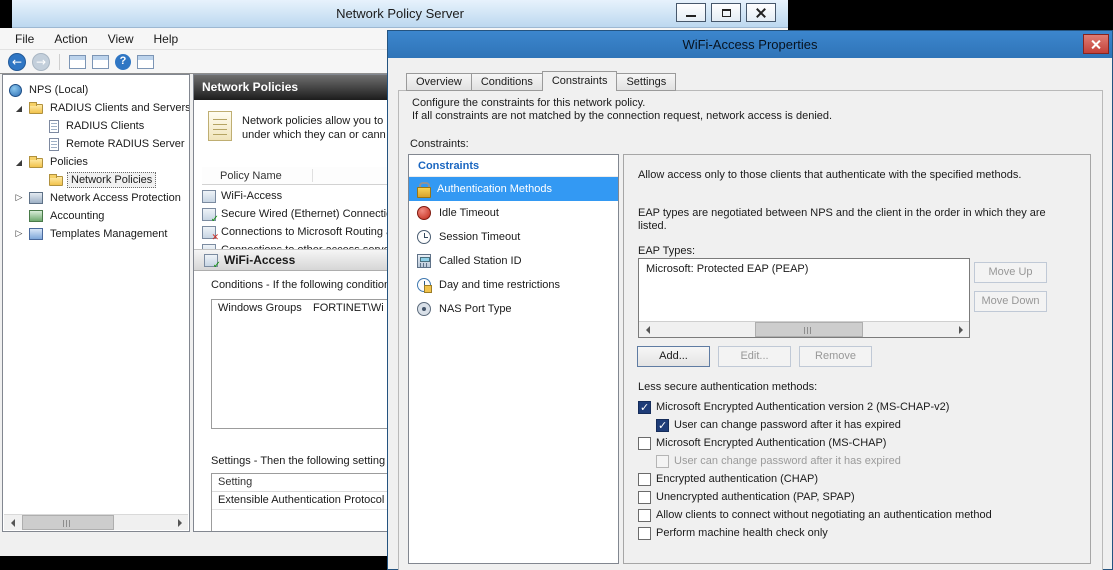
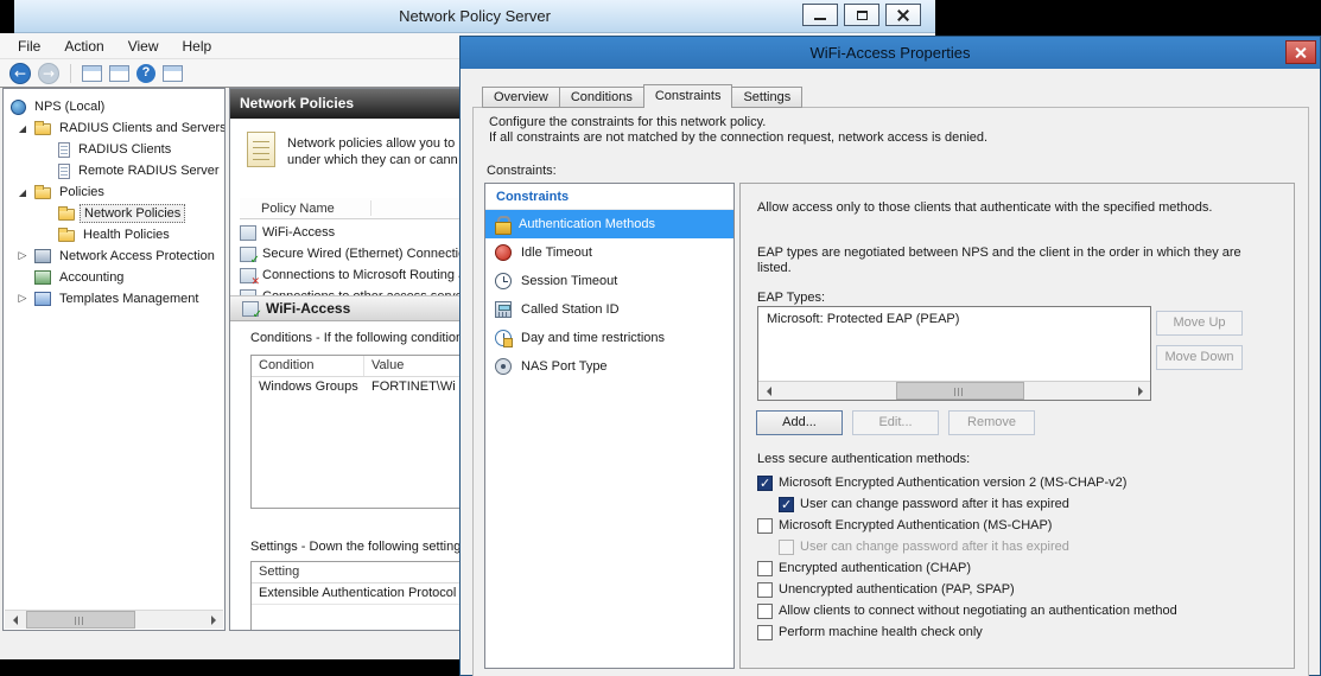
  Network Policy Server
  File
  Action
  View
  Help
  ←
  →
  ?
  NPS (Local)
  RADIUS Clients and Servers
  RADIUS Clients
  Remote RADIUS Server
  Policies
  Network Policies
+ Health Policies
  Network Access Protection
  Accounting
  Templates Management
  Network Policies
  Network policies allow you to
  under which they can or cann
  Policy Name
  WiFi-Access
  Secure Wired (Ethernet) Connecti
  Connections to Microsoft Routing
  WiFi-Access
  Conditions - If the following conditio
+ Condition
+ Value
  Windows Groups
  FORTINET\Wi
- Settings - Then the following setting
+ Settings - Down the following setting
  Setting
  Extensible Authentication Protocol
  WiFi-Access Properties
  Overview
  Conditions
  Constraints
  Settings
  Configure the constraints for this network policy.
  If all constraints are not matched by the connection request, network access is denied.
  Constraints:
  Constraints
  Authentication Methods
  Idle Timeout
  Session Timeout
  Called Station ID
  Day and time restrictions
  NAS Port Type
  Allow access only to those clients that authenticate with the specified methods.
  EAP types are negotiated between NPS and the client in the order in which they are
  listed.
  EAP Types:
  Microsoft: Protected EAP (PEAP)
  Move Up
  Move Down
  Add...
  Edit...
  Remove
  Less secure authentication methods:
  Microsoft Encrypted Authentication version 2 (MS-CHAP-v2)
  User can change password after it has expired
  Microsoft Encrypted Authentication (MS-CHAP)
  User can change password after it has expired
  Encrypted authentication (CHAP)
  Unencrypted authentication (PAP, SPAP)
  Allow clients to connect without negotiating an authentication method
  Perform machine health check only
